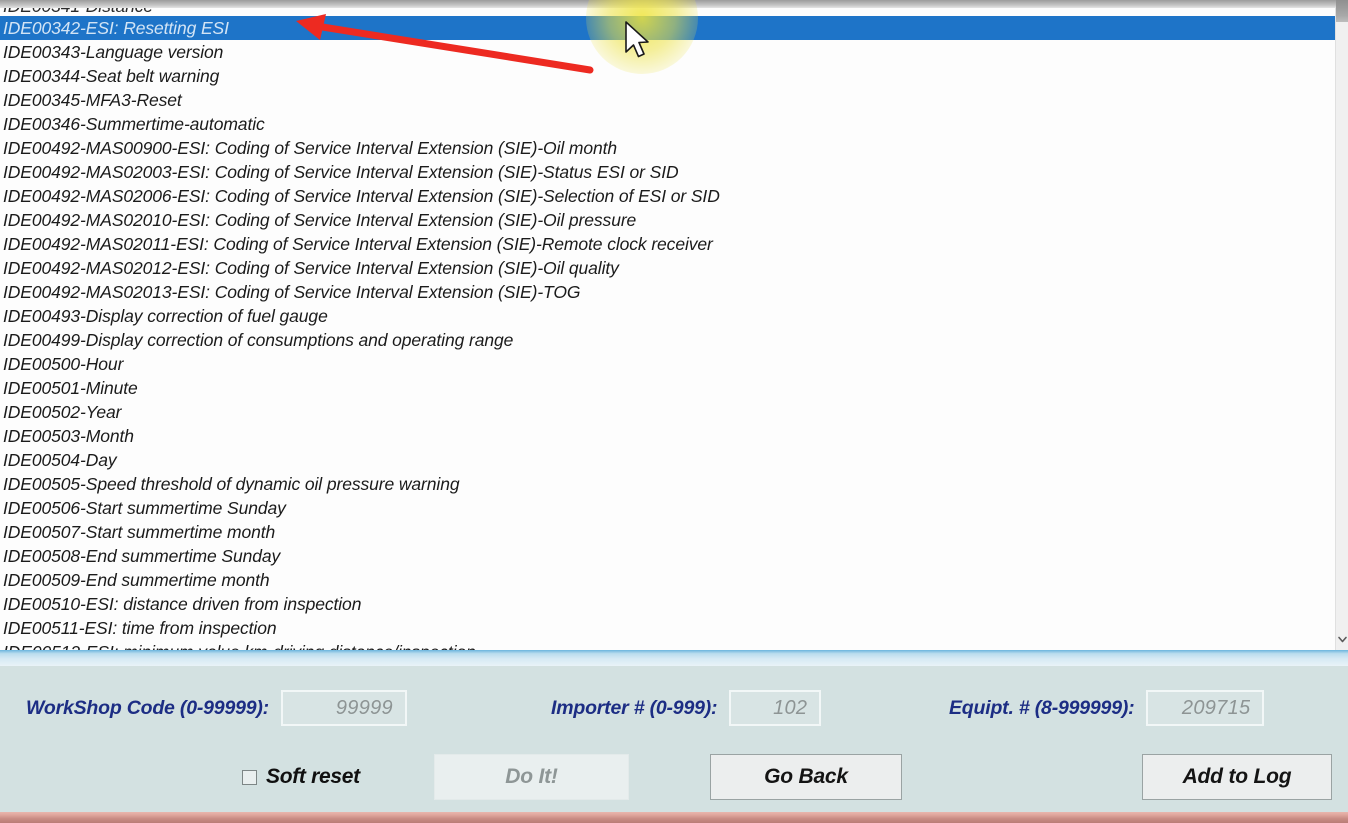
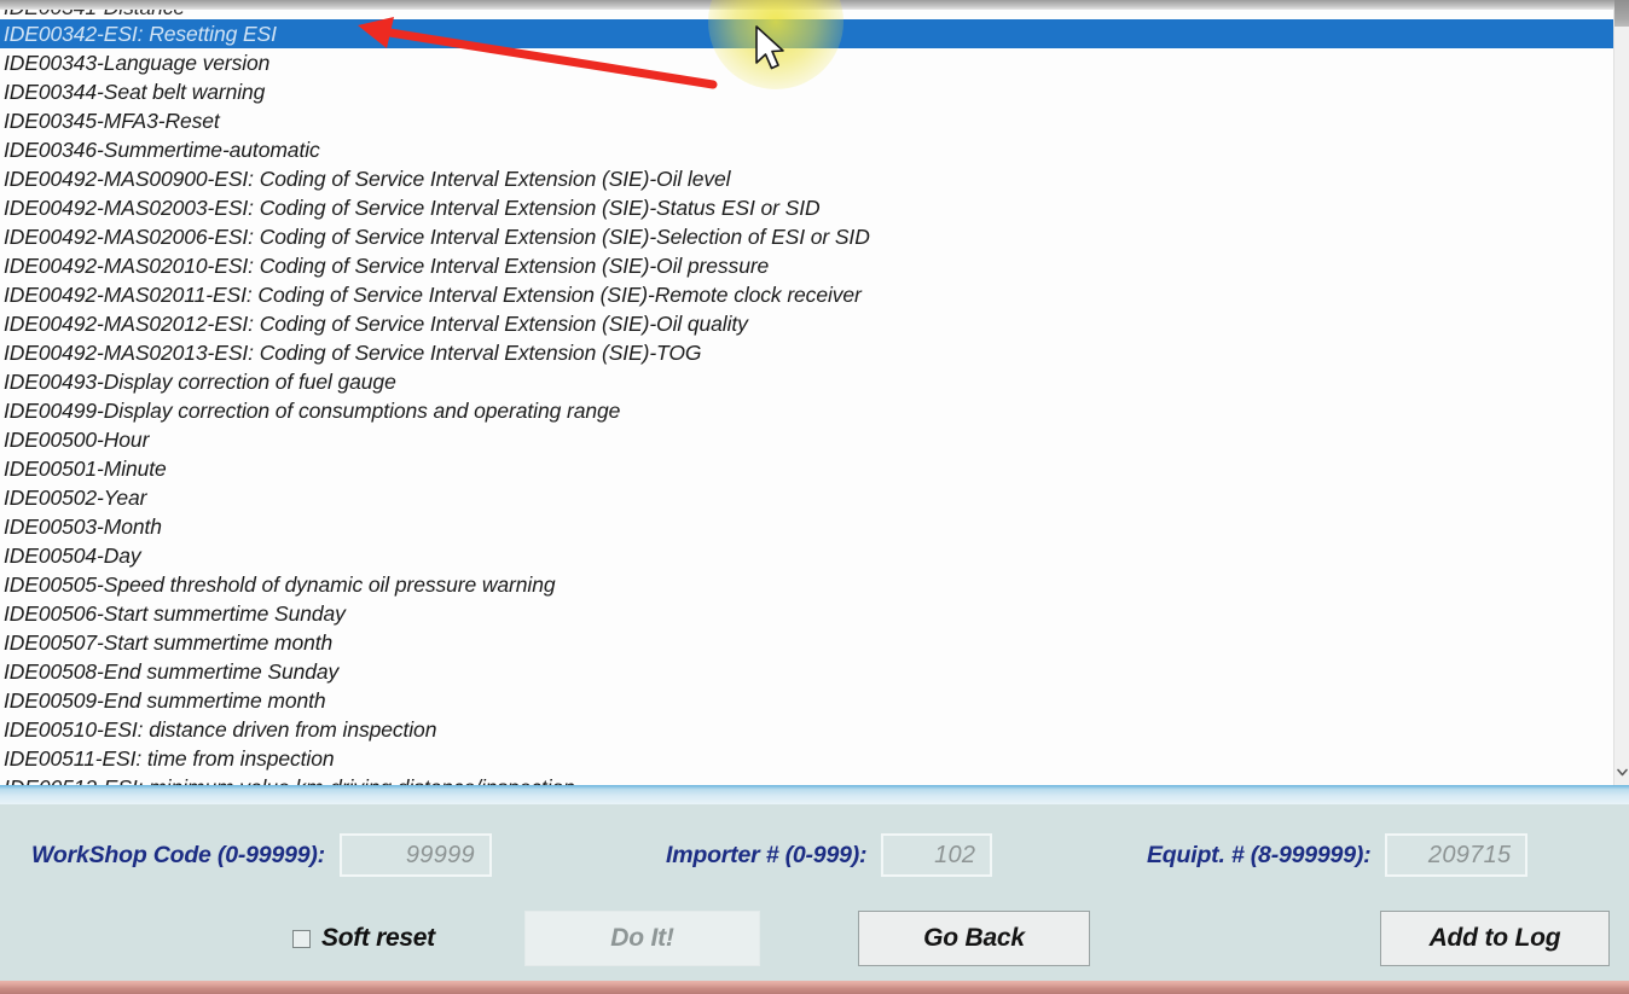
  IDE00342-ESI: Resetting ESI
  IDE00343-Language version
  IDE00344-Seat belt warning
  IDE00345-MFA3-Reset
  IDE00346-Summertime-automatic
- IDE00492-MAS00900-ESI: Coding of Service Interval Extension (SIE)-Oil month
+ IDE00492-MAS00900-ESI: Coding of Service Interval Extension (SIE)-Oil level
  IDE00492-MAS02003-ESI: Coding of Service Interval Extension (SIE)-Status ESI or SID
  IDE00492-MAS02006-ESI: Coding of Service Interval Extension (SIE)-Selection of ESI or SID
  IDE00492-MAS02010-ESI: Coding of Service Interval Extension (SIE)-Oil pressure
  IDE00492-MAS02011-ESI: Coding of Service Interval Extension (SIE)-Remote clock receiver
  IDE00492-MAS02012-ESI: Coding of Service Interval Extension (SIE)-Oil quality
  IDE00492-MAS02013-ESI: Coding of Service Interval Extension (SIE)-TOG
  IDE00493-Display correction of fuel gauge
  IDE00499-Display correction of consumptions and operating range
  IDE00500-Hour
  IDE00501-Minute
  IDE00502-Year
  IDE00503-Month
  IDE00504-Day
  IDE00505-Speed threshold of dynamic oil pressure warning
  IDE00506-Start summertime Sunday
  IDE00507-Start summertime month
  IDE00508-End summertime Sunday
  IDE00509-End summertime month
  IDE00510-ESI: distance driven from inspection
  IDE00511-ESI: time from inspection
  WorkShop Code (0-99999):
  99999
  Importer # (0-999):
  102
  Equipt. # (8-999999):
  209715
  Soft reset
  Do It!
  Go Back
  Add to Log
